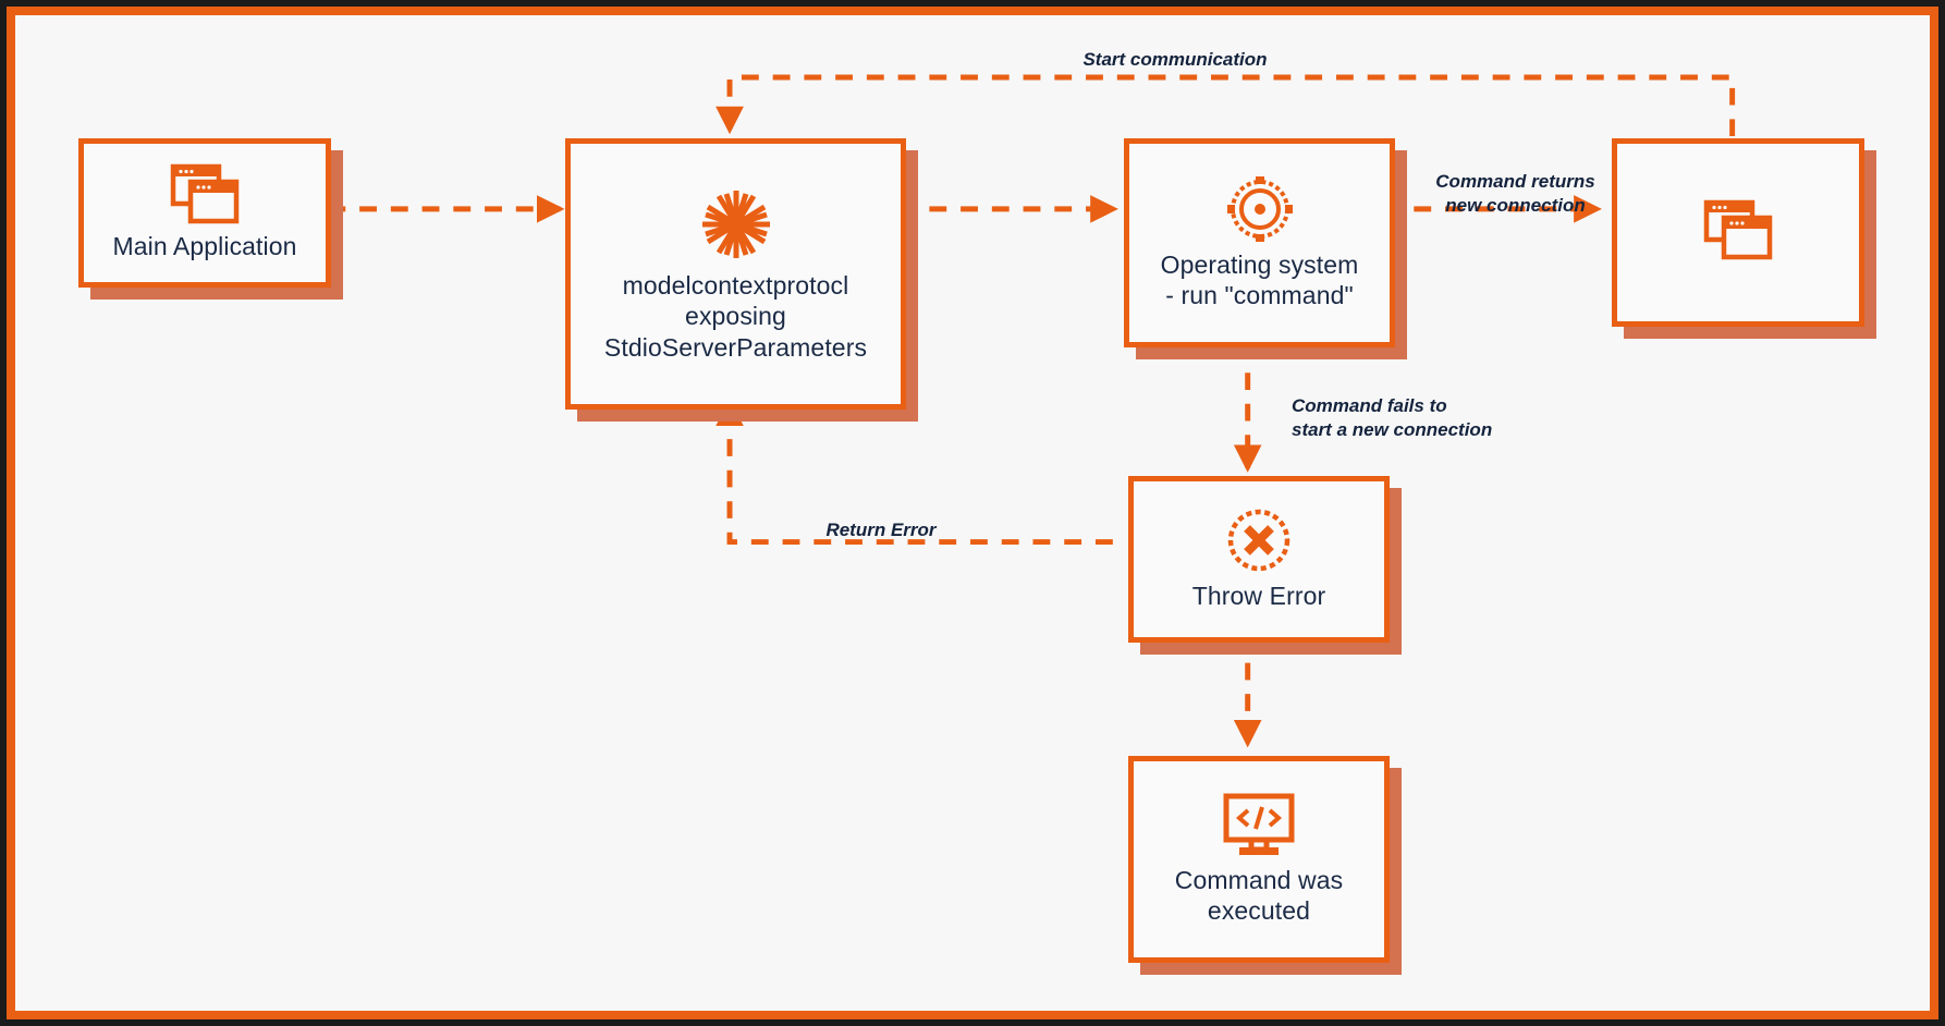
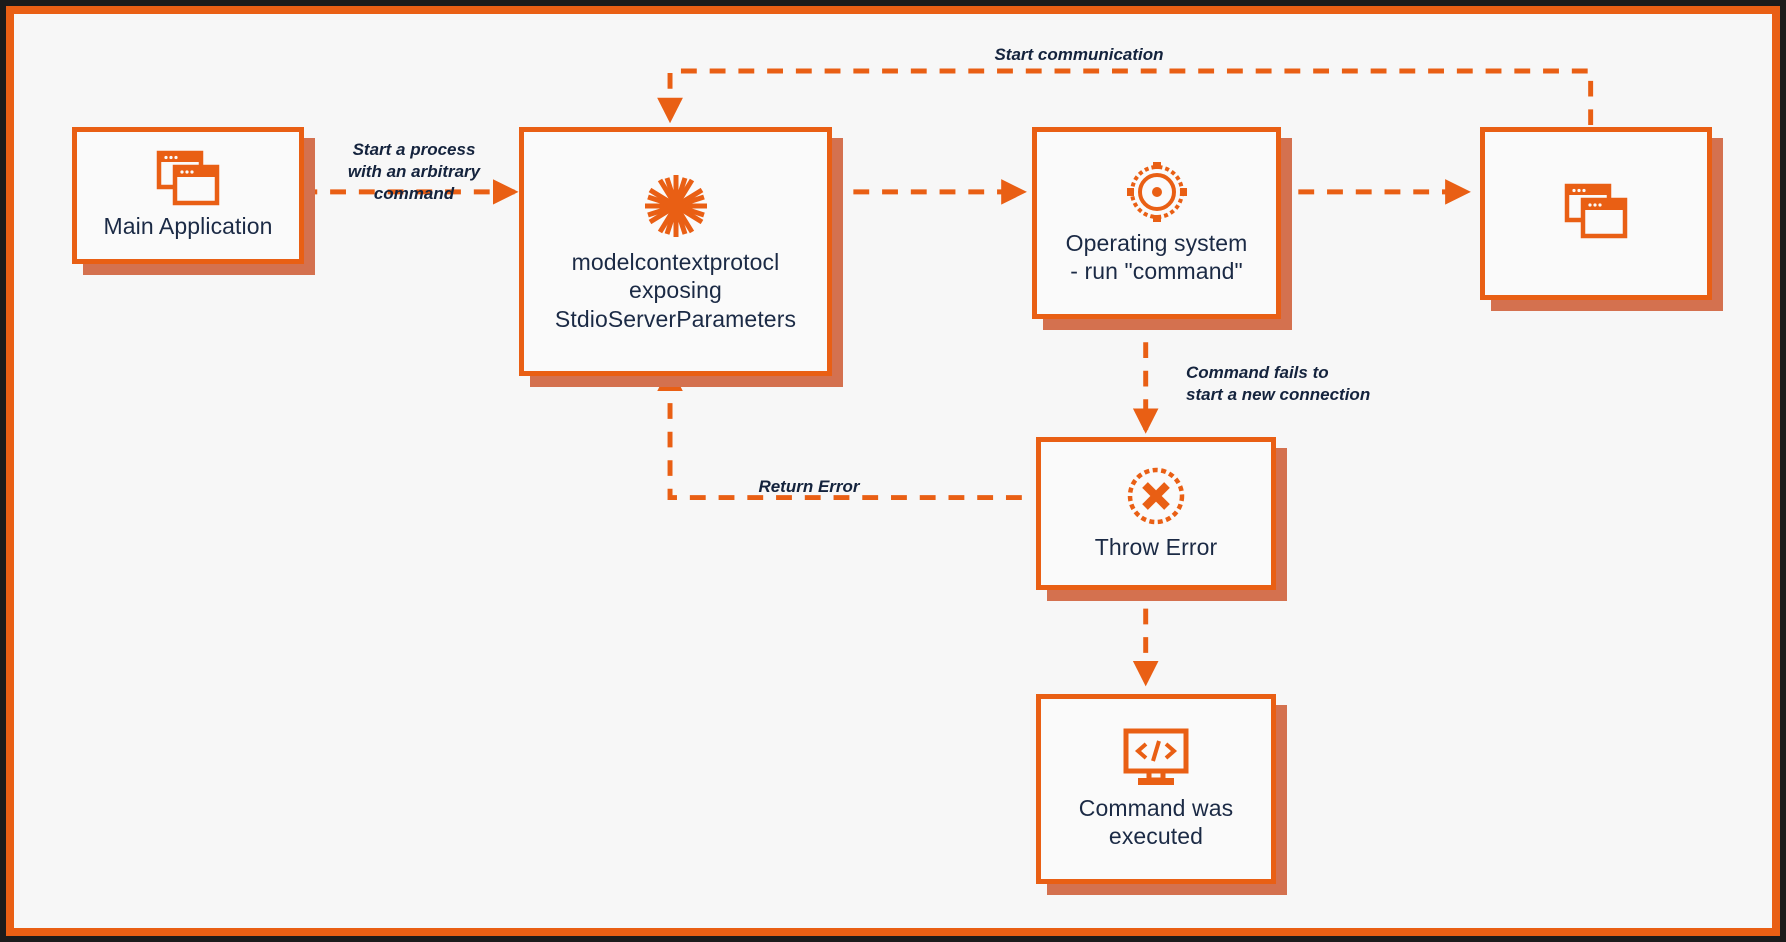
+ Start a process
+ with an arbitrary
+ command
  Start communication
- Command returns
- new connection
  Command fails to
  start a new connection
  Return Error
  Main Application
  modelcontextprotocl
  exposing
  StdioServerParameters
  Operating system
  - run "command"
  Throw Error
  Command was
  executed
